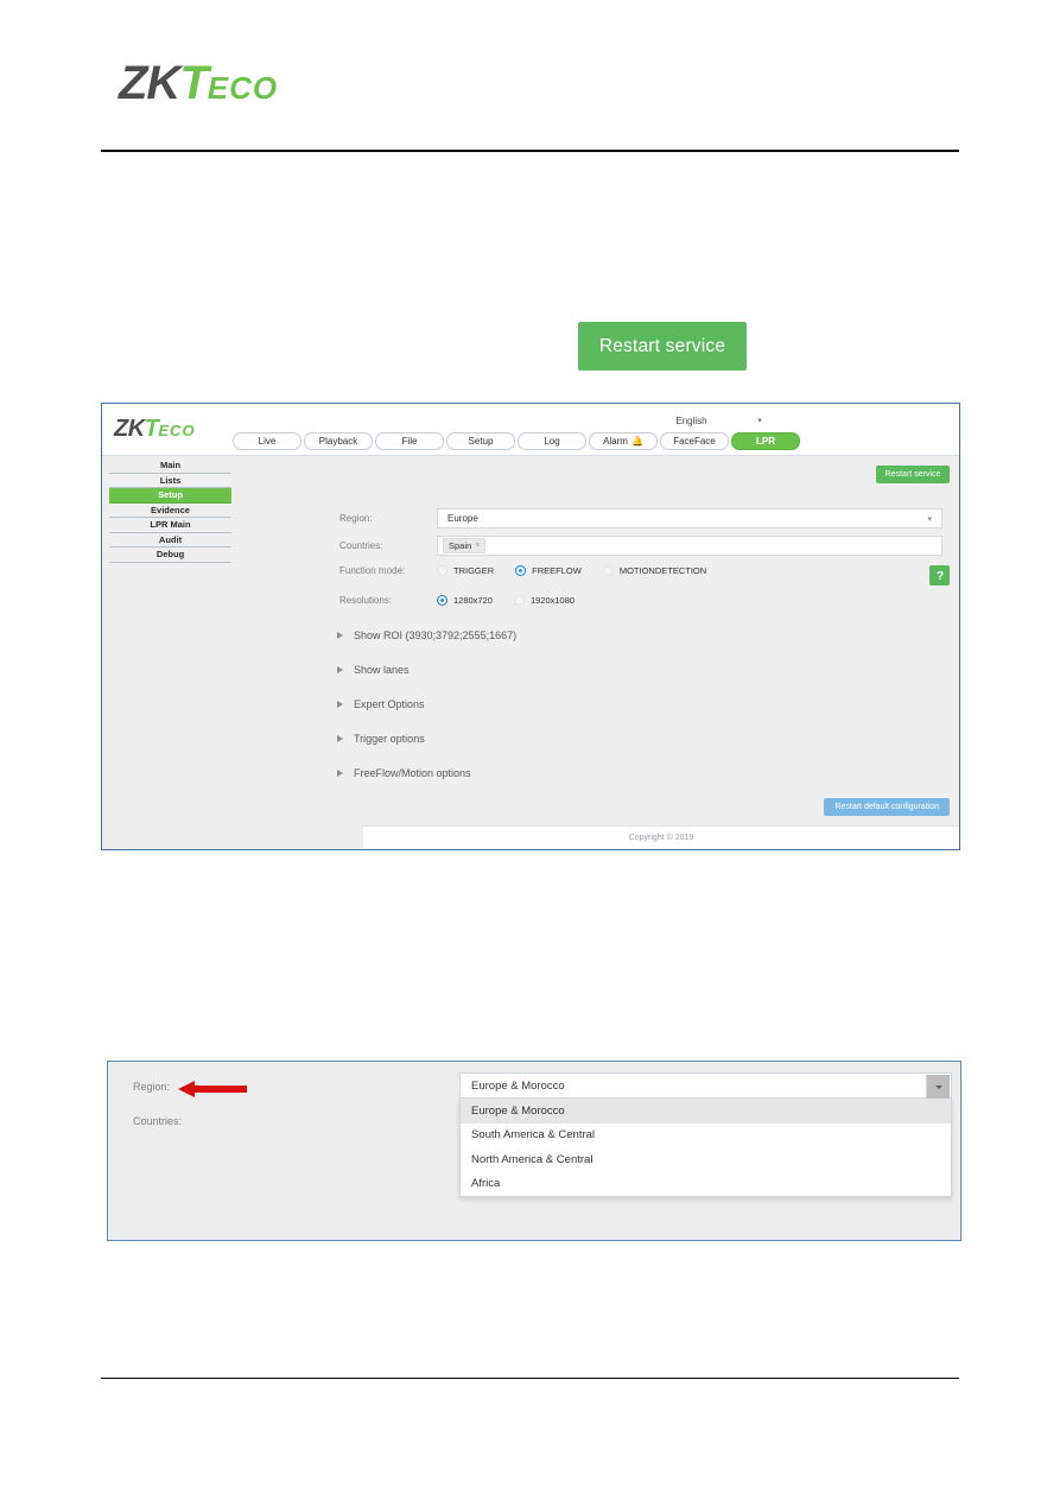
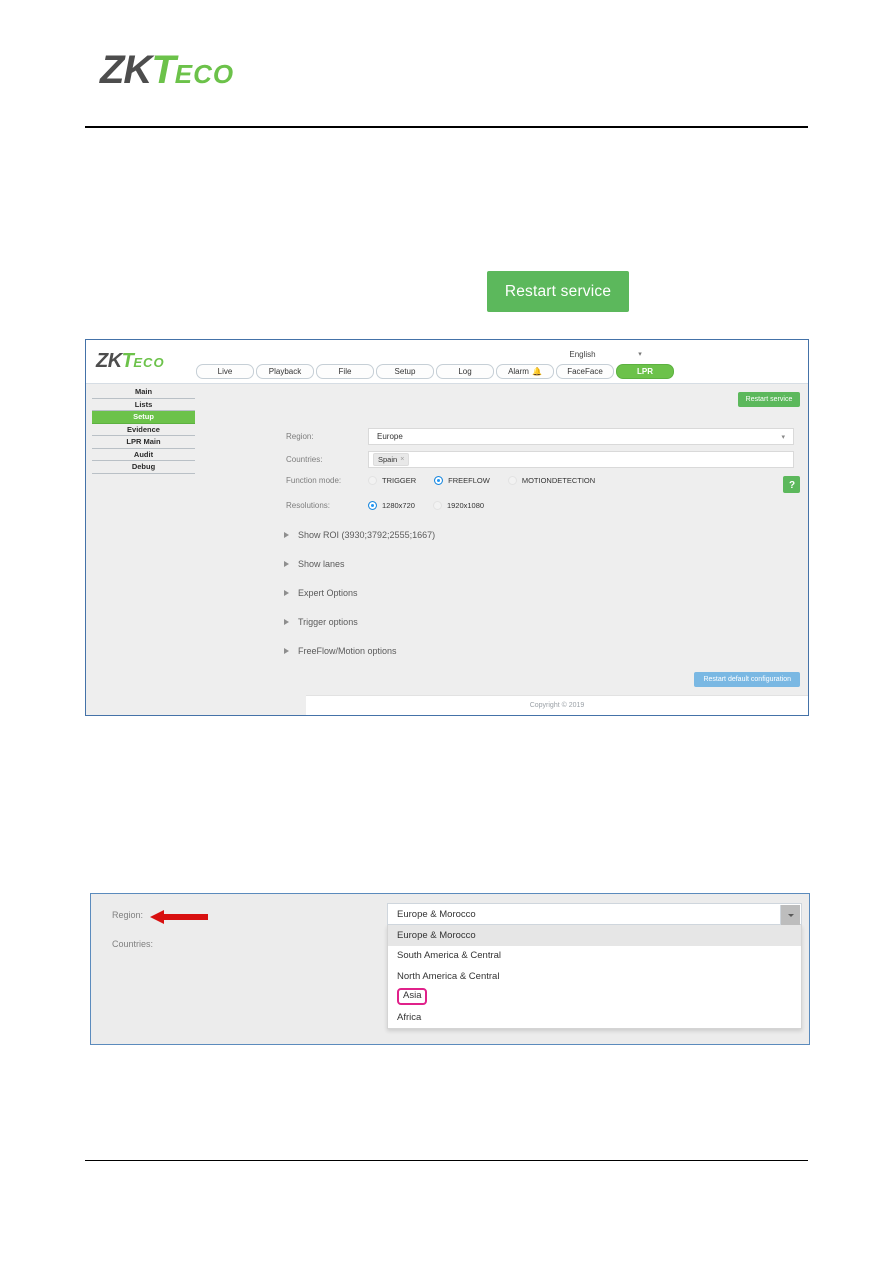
  ZKTECO
  Restart service
  ZKTECO
  English
  Live
  Playback
  File
  Setup
  Log
  Alarm
  🔔
  FaceFace
  LPR
  Main
  Lists
  Setup
  Evidence
  LPR Main
  Audit
  Debug
  Region:
  Europe
  Countries:
  Spain
  Function mode:
  TRIGGER
  FREEFLOW
  MOTIONDETECTION
  ?
  Resolutions:
  1280x720
  1920x1080
  Show ROI (3930;3792;2555;1667)
  Show lanes
  Expert Options
  Trigger options
  FreeFlow/Motion options
  Region:
  Countries:
  Europe & Morocco
  Europe & Morocco
  South America & Central
  North America & Central
+ Asia
  Africa
